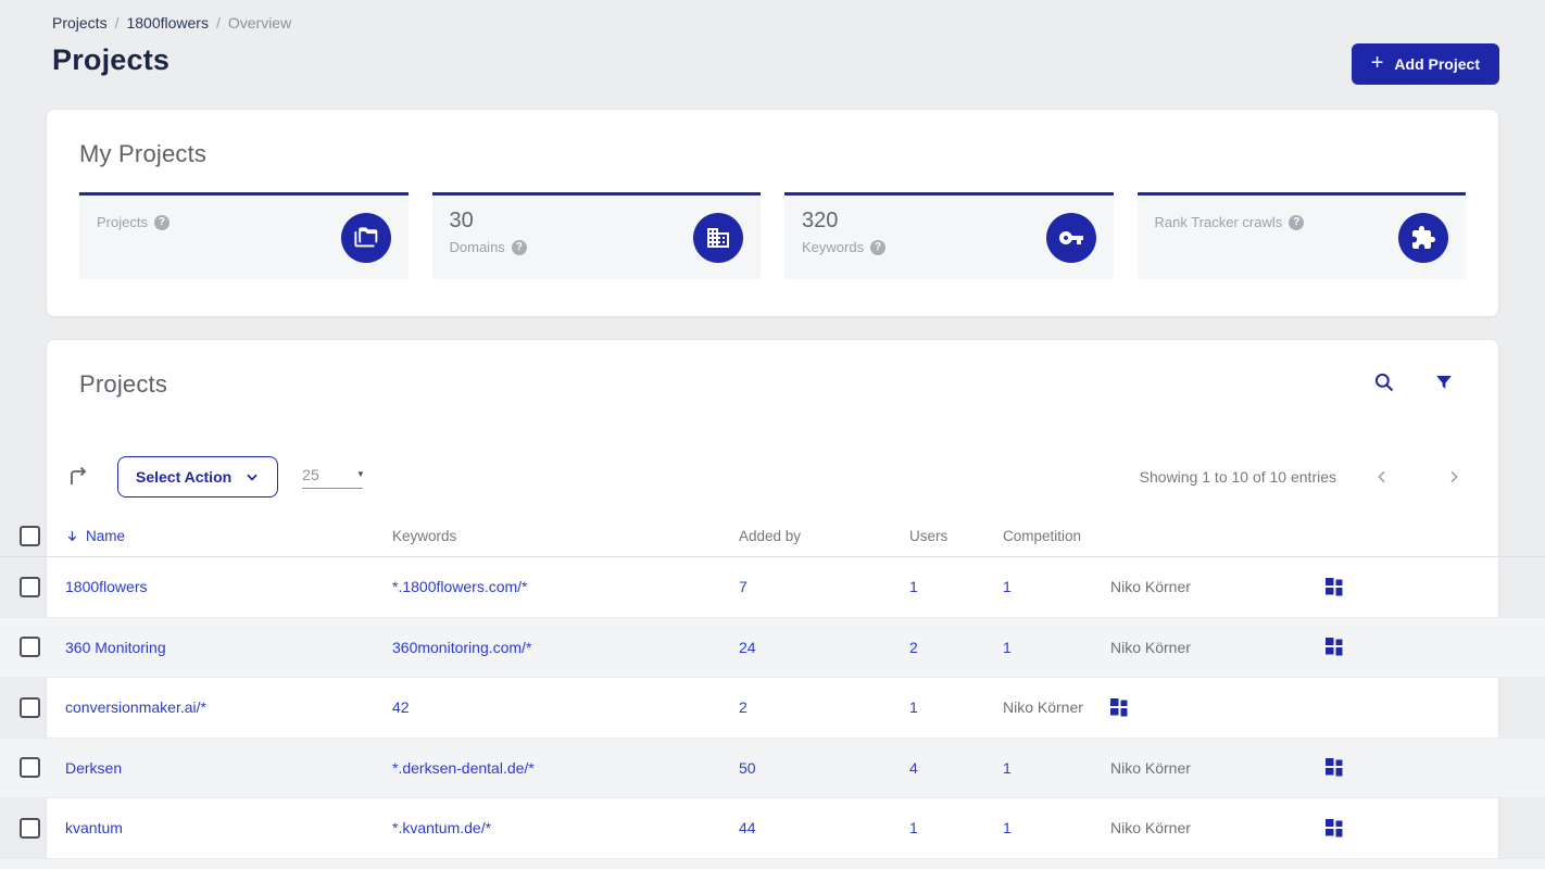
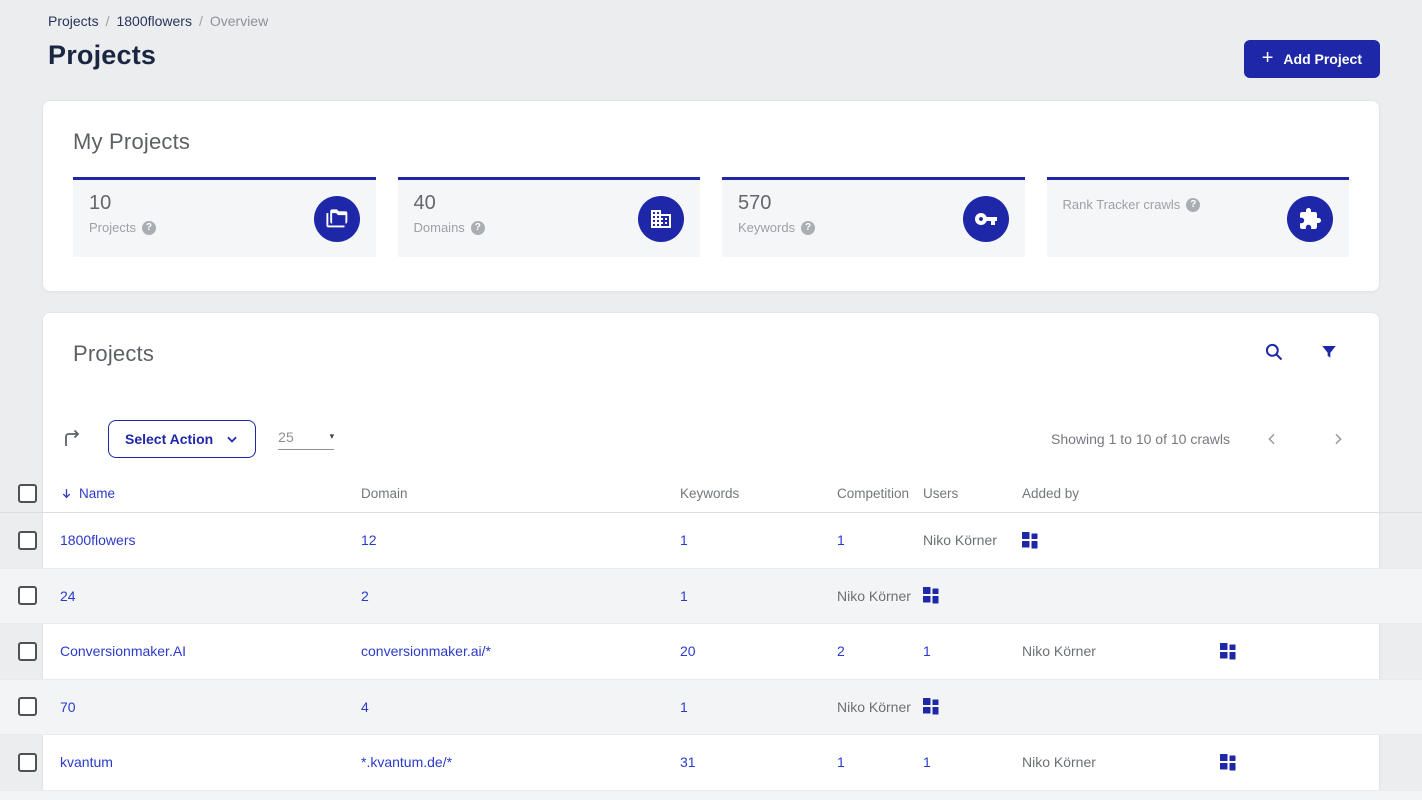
  Projects
  /
  1800flowers
  /
  Overview
  Projects
  +
  Add Project
  My Projects
+ 10
  Projects
  ?
- 30
+ 40
  Domains
  ?
- 320
+ 570
  Keywords
  ?
  Rank Tracker crawls
  ?
  Projects
  Select Action
  25
  ▾
- Showing 1 to 10 of 10 entries
+ Showing 1 to 10 of 10 crawls
  Name
+ Domain
  Keywords
- Added by
+ Competition
  Users
- Competition
+ Added by
  1800flowers
- *.1800flowers.com/*
- 7
+ 12
  1
  1
  Niko Körner
- 360 Monitoring
- 360monitoring.com/*
  24
  2
  1
  Niko Körner
+ Conversionmaker.AI
  conversionmaker.ai/*
- 42
+ 20
  2
  1
  Niko Körner
- Derksen
- *.derksen-dental.de/*
- 50
+ 70
  4
  1
  Niko Körner
  kvantum
  *.kvantum.de/*
- 44
+ 31
  1
  1
  Niko Körner
